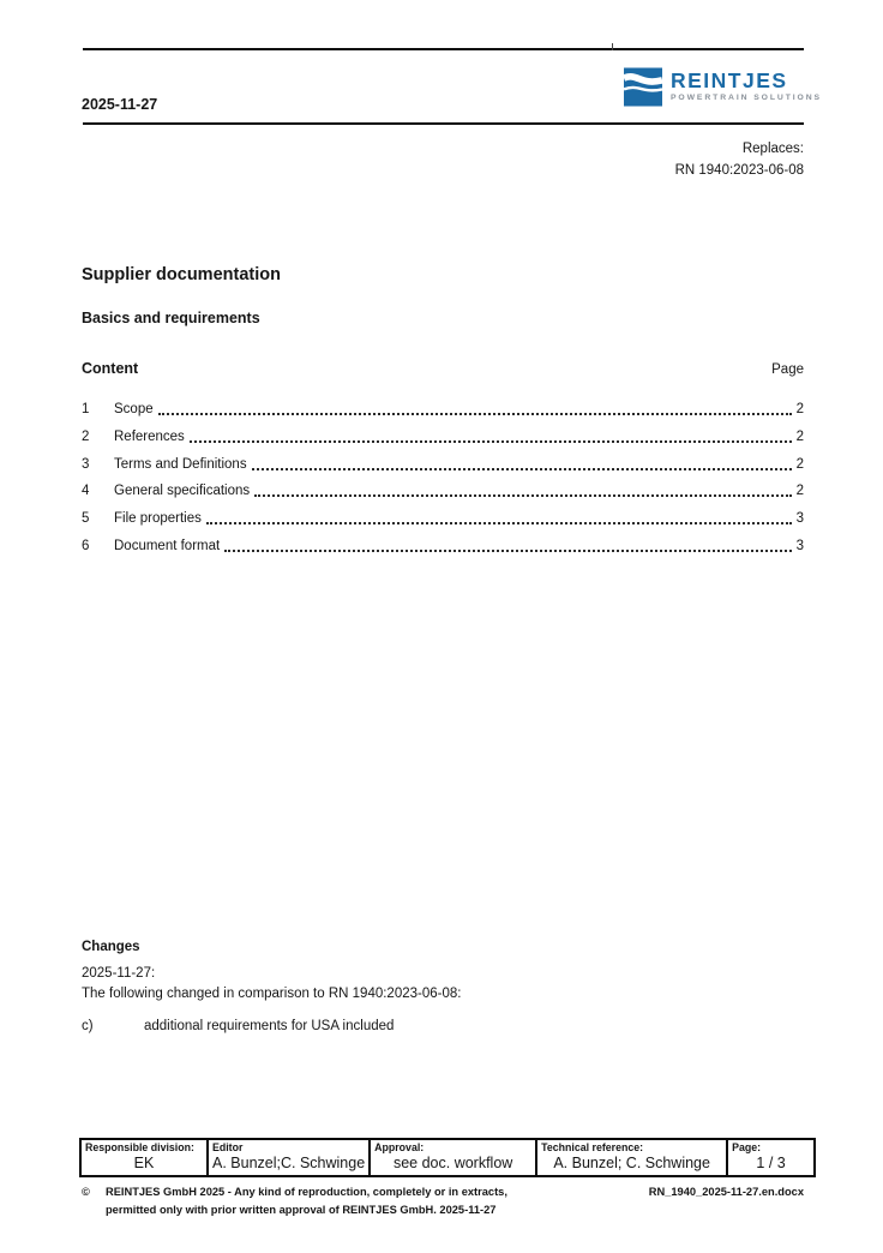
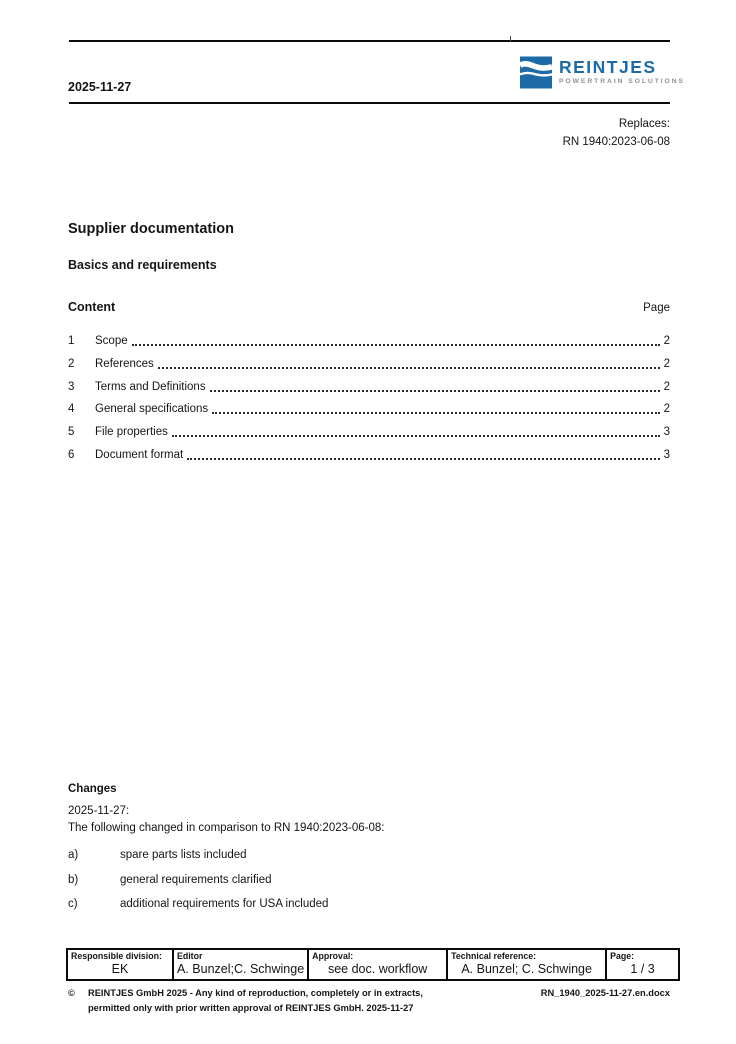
  2025-11-27
  REINTJES
  Replaces:
  RN 1940:2023-06-08
  Supplier documentation
  Basics and requirements
  Content
  Page
  1
  Scope
  2
  2
  References
  2
  3
  Terms and Definitions
  2
  4
  General specifications
  2
  5
  File properties
  3
  6
  Document format
  3
  Changes
  2025-11-27:
  The following changed in comparison to RN 1940:2023-06-08:
+ a)
+ spare parts lists included
+ b)
+ general requirements clarified
  c)
  additional requirements for USA included
  Responsible division:
  EK
  Editor
  A. Bunzel;C. Schwinge
  Approval:
  see doc. workflow
  Technical reference:
  A. Bunzel; C. Schwinge
  Page:
  1 / 3
  ©
  REINTJES GmbH 2025 - Any kind of reproduction, completely or in extracts,
  permitted only with prior written approval of REINTJES GmbH. 2025-11-27
  RN_1940_2025-11-27.en.docx
